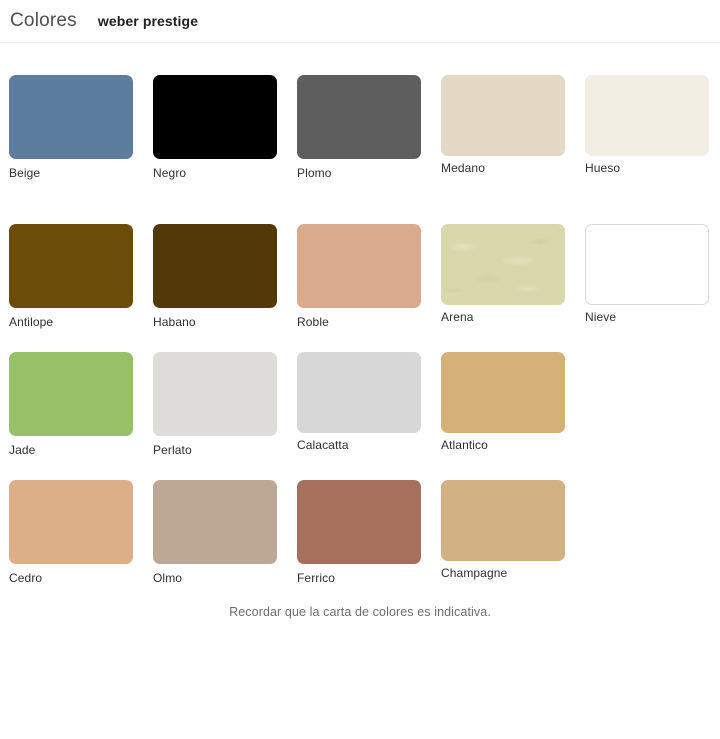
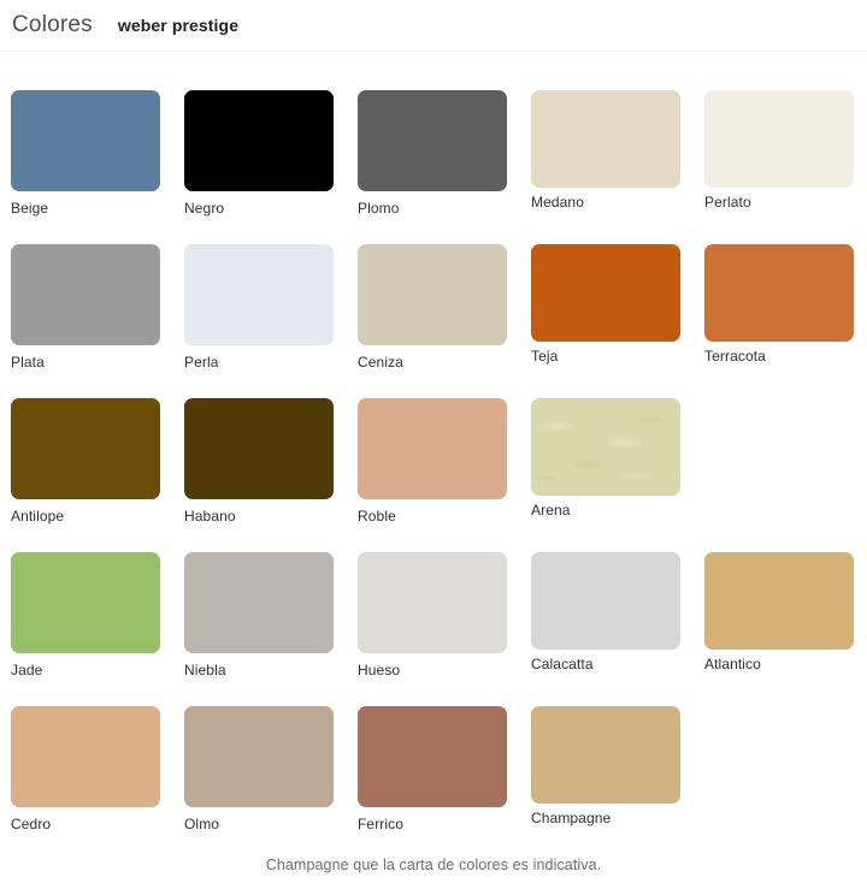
  Colores
  weber prestige
  Beige
  Negro
  Plomo
  Medano
- Hueso
+ Perlato
+ Plata
+ Perla
+ Ceniza
+ Teja
+ Terracota
  Antilope
  Habano
  Roble
  Arena
- Nieve
  Jade
+ Niebla
- Perlato
+ Hueso
  Calacatta
  Atlantico
  Cedro
  Olmo
  Ferrico
  Champagne
- Recordar que la carta de colores es indicativa.
+ Champagne que la carta de colores es indicativa.
